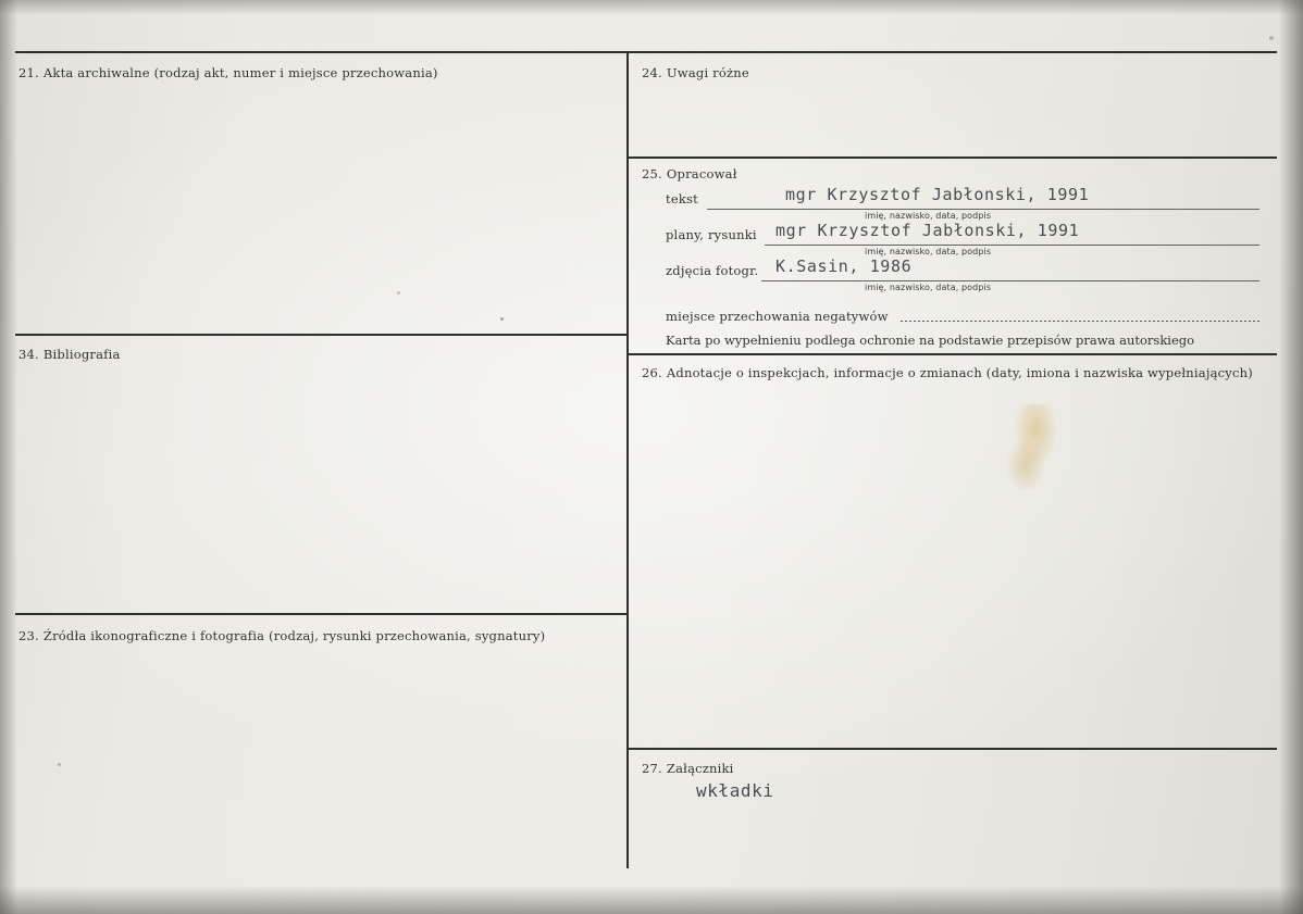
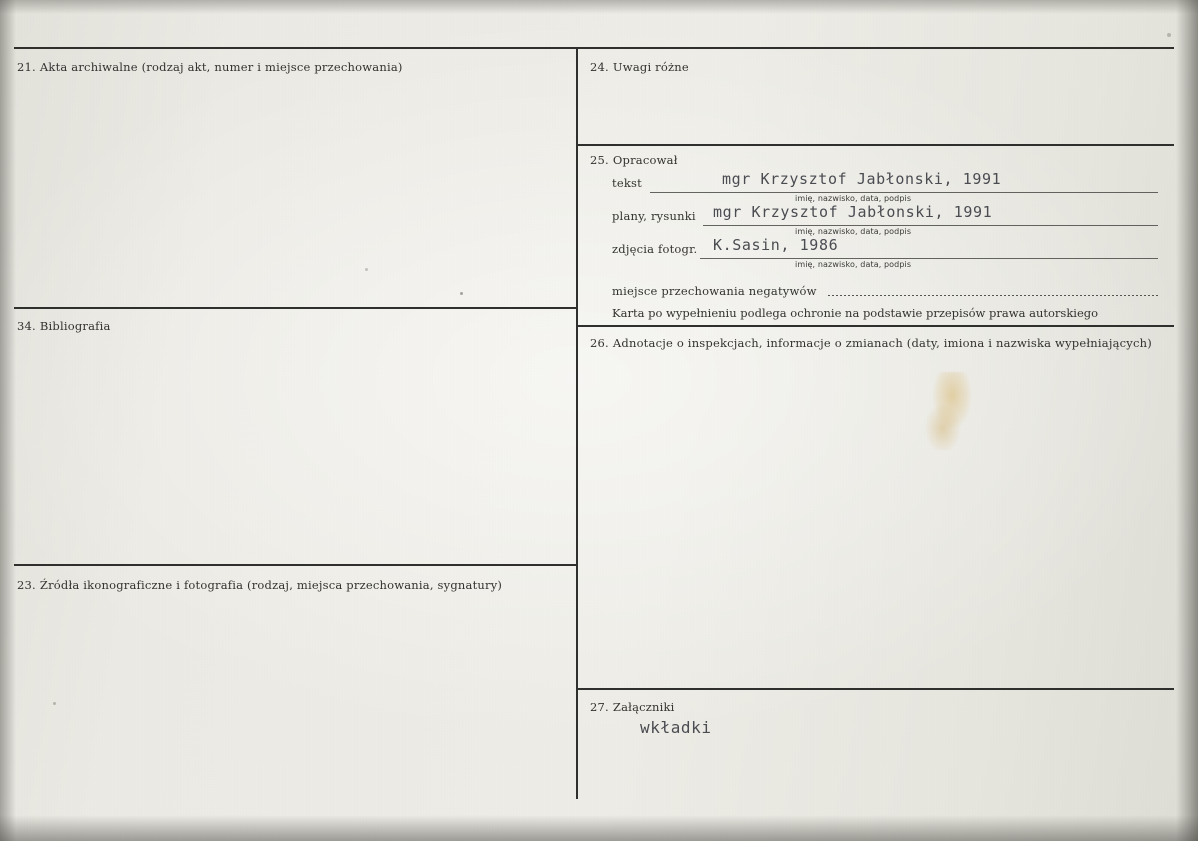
  21. Akta archiwalne (rodzaj akt, numer i miejsce przechowania)
  34. Bibliografia
- 23. Źródła ikonograficzne i fotografia (rodzaj, rysunki przechowania, sygnatury)
+ 23. Źródła ikonograficzne i fotografia (rodzaj, miejsca przechowania, sygnatury)
  24. Uwagi różne
  25. Opracował
  tekst
  mgr Krzysztof Jabłonski, 1991
  imię, nazwisko, data, podpis
  plany, rysunki
  mgr Krzysztof Jabłonski, 1991
  imię, nazwisko, data, podpis
  zdjęcia fotogr.
  K.Sasin, 1986
  imię, nazwisko, data, podpis
  miejsce przechowania negatywów
  Karta po wypełnieniu podlega ochronie na podstawie przepisów prawa autorskiego
  26. Adnotacje o inspekcjach, informacje o zmianach (daty, imiona i nazwiska wypełniających)
  27. Załączniki
  wkładki
